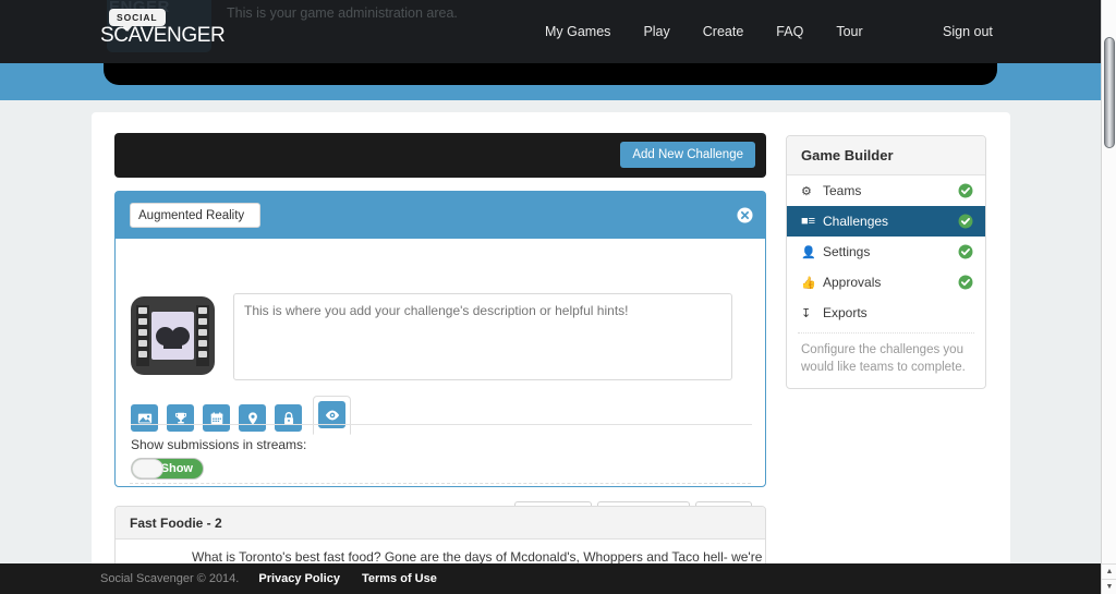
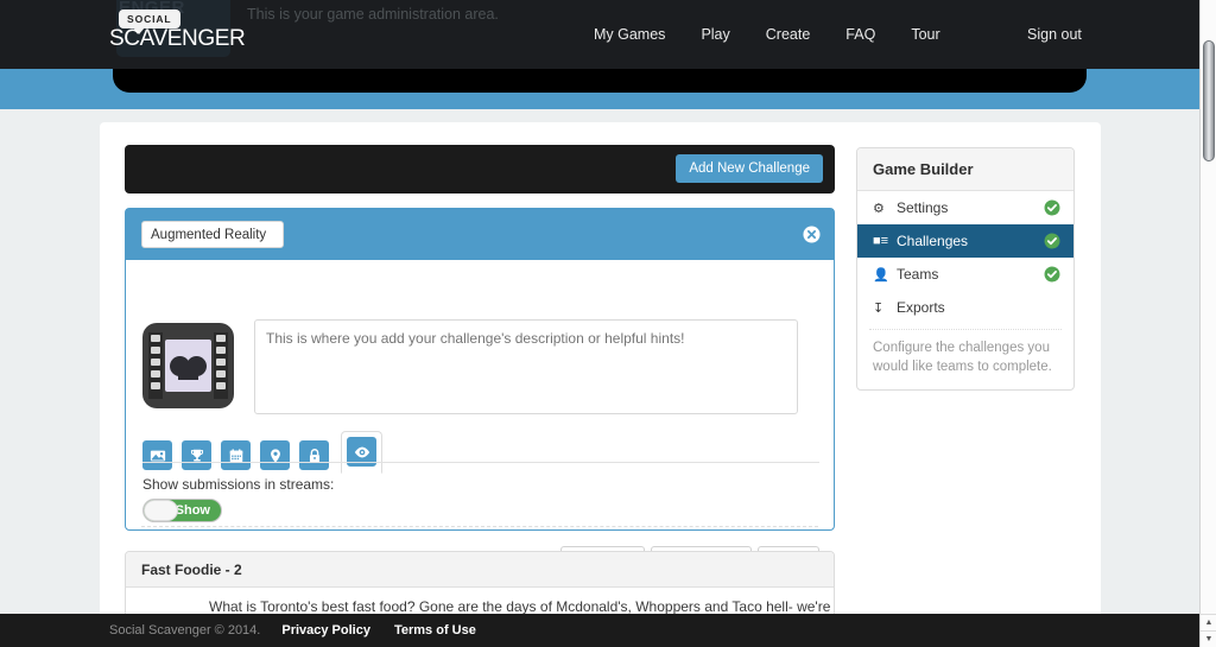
  ENGER
  SOCIAL
  SCAVENGER
  This is your game administration area.
  My Games
  Play
  Create
  FAQ
  Tour
  Sign out
  Add New Challenge
  Augmented Reality
  This is where you add your challenge's description or helpful hints!
  Show submissions in streams:
  Show
  Fast Foodie - 2
  What is Toronto's best fast food? Gone are the days of Mcdonald's, Whoppers and Taco hell- we're
  Game Builder
  ⚙
- Teams
+ Settings
  ■≡
  Challenges
  👤
- Settings
+ Teams
- 👍
- Approvals
  ↧
  Exports
  Configure the challenges you would like teams to complete.
  Social Scavenger © 2014.
  Privacy Policy
  Terms of Use
